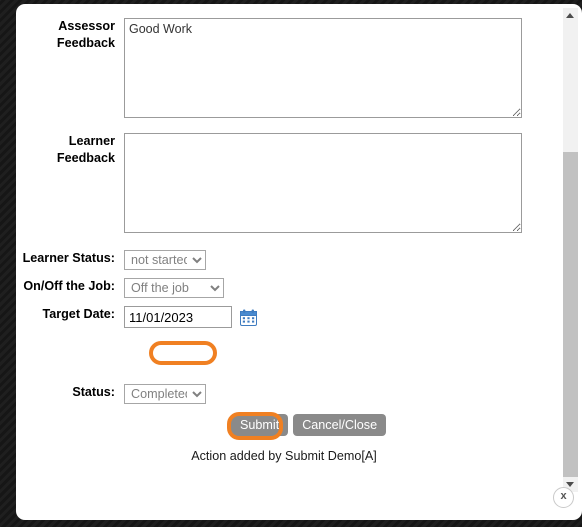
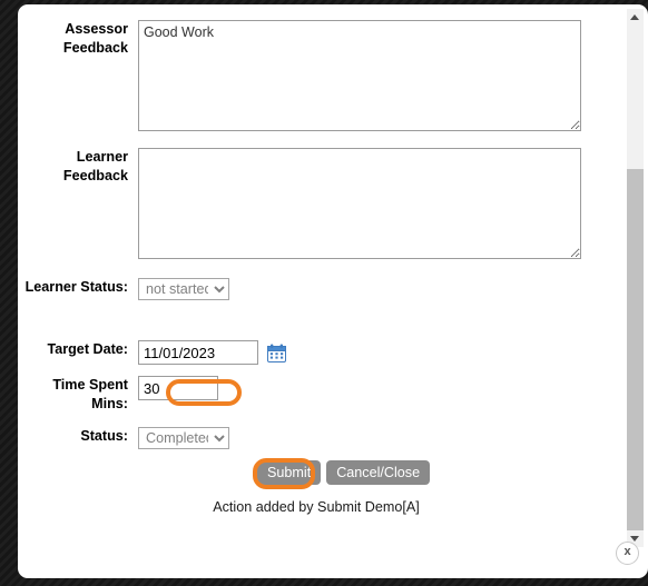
  Assessor
  Feedback
  Good Work
  Learner
  Feedback
  Learner Status:
  not starte
- On/Off the Job:
- Off the job
  Target Date:
  11/01/2023
+ Time Spent
+ Mins:
+ 30
  Status:
  Complete
  Submit
  Cancel/Close
  Action added by Submit Demo[A]
  x
